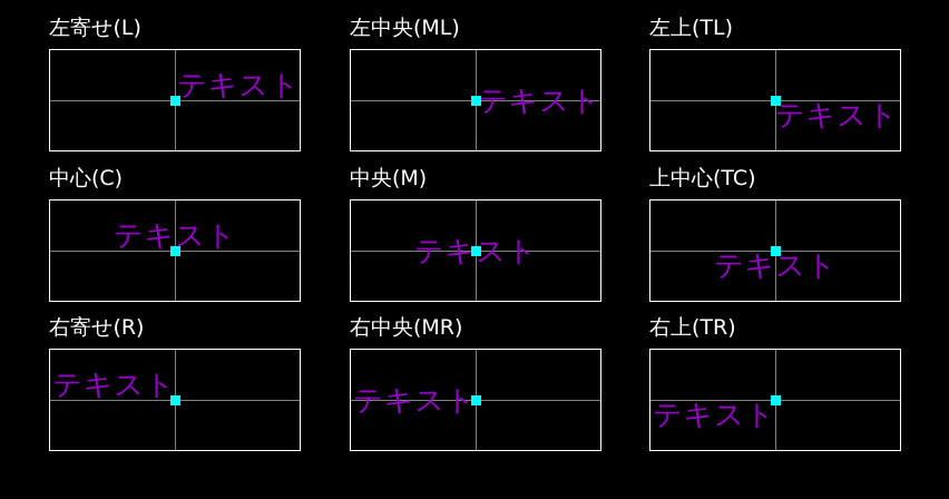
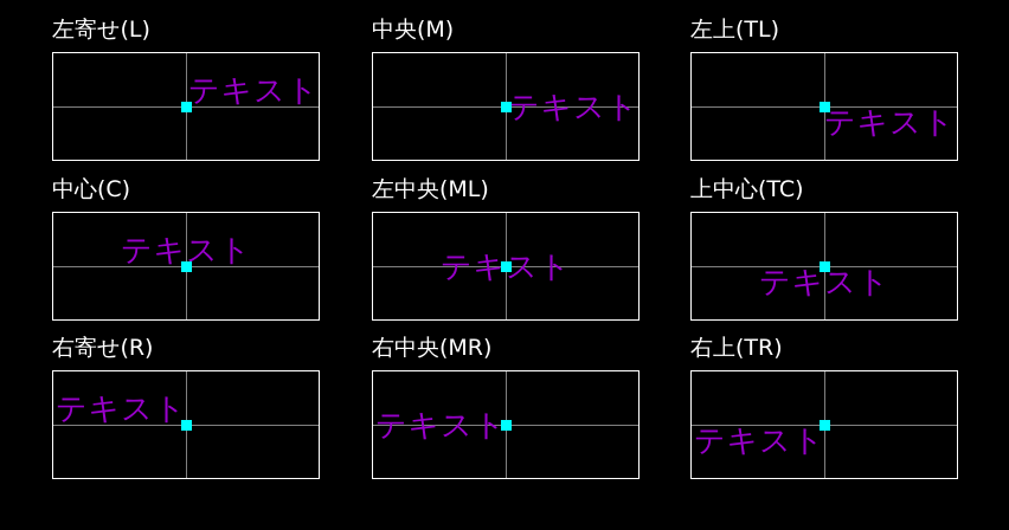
  左寄せ(L)
  テキスト
- 左中央(ML)
+ 中央(M)
  テキスト
  左上(TL)
  テキスト
  中心(C)
  テキスト
- 中央(M)
+ 左中央(ML)
  テキスト
  上中心(TC)
  テキスト
  右寄せ(R)
  テキスト
  右中央(MR)
  テキスト
  右上(TR)
  テキスト
